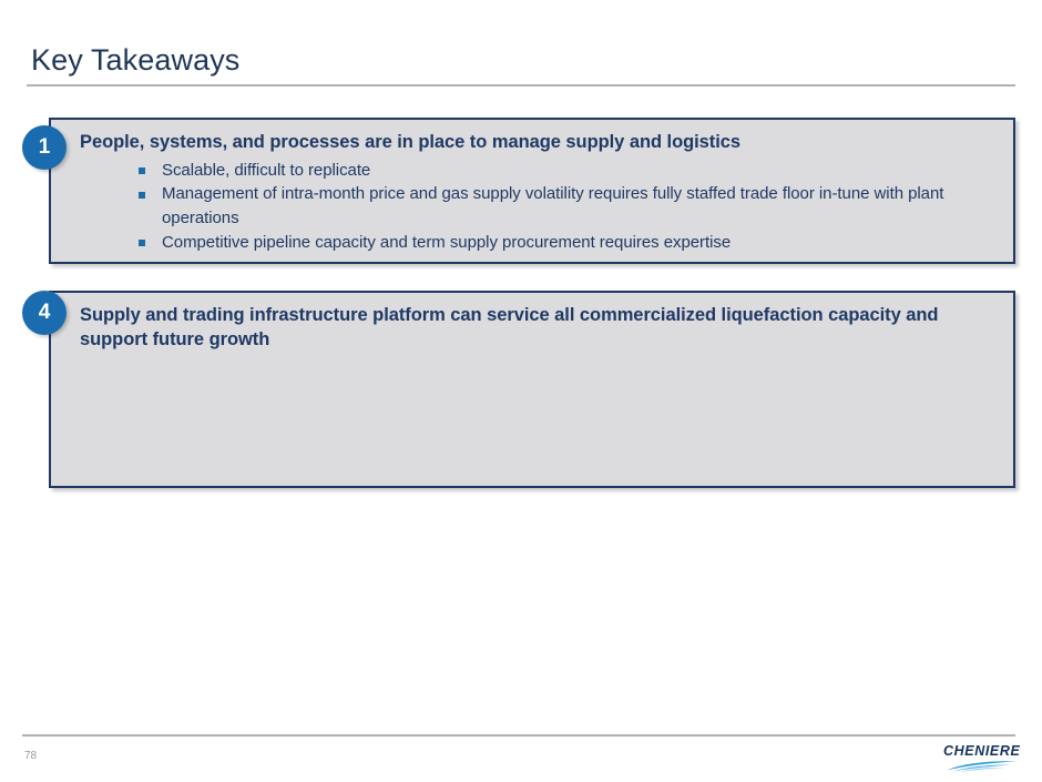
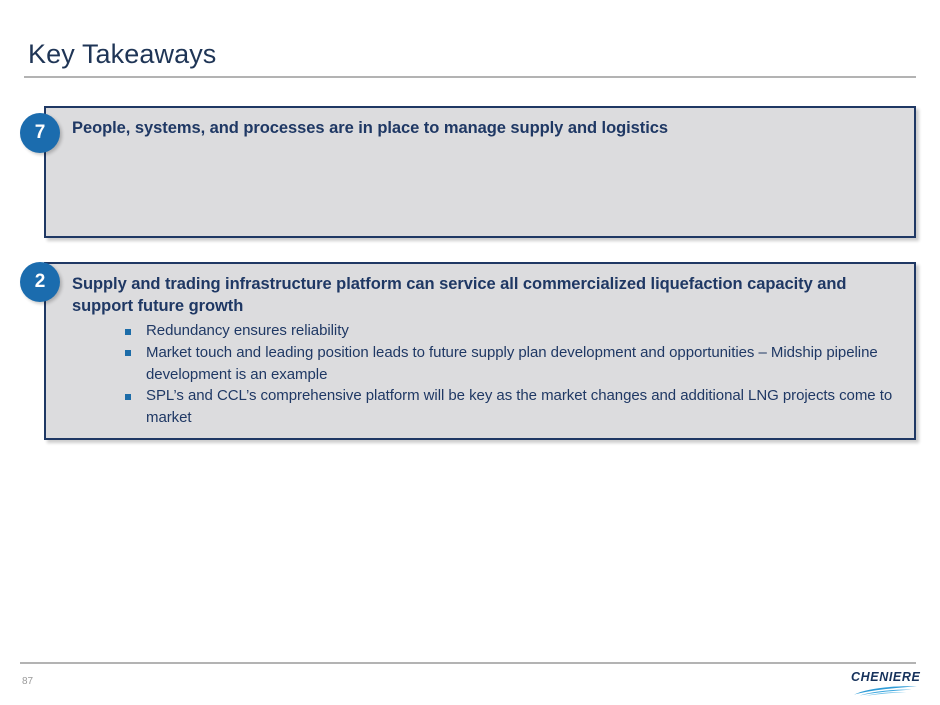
  Key Takeaways
  People, systems, and processes are in place to manage supply and logistics
- Scalable, difficult to replicate
- Management of intra-month price and gas supply volatility requires fully staffed trade floor in-tune with plant operations
- Competitive pipeline capacity and term supply procurement requires expertise
- 1
+ 7
  Supply and trading infrastructure platform can service all commercialized liquefaction capacity and support future growth
+ Redundancy ensures reliability
+ Market touch and leading position leads to future supply plan development and opportunities – Midship pipeline development is an example
+ SPL’s and CCL’s comprehensive platform will be key as the market changes and additional LNG projects come to market
- 4
+ 2
- 78
+ 87
  CHENIERE
